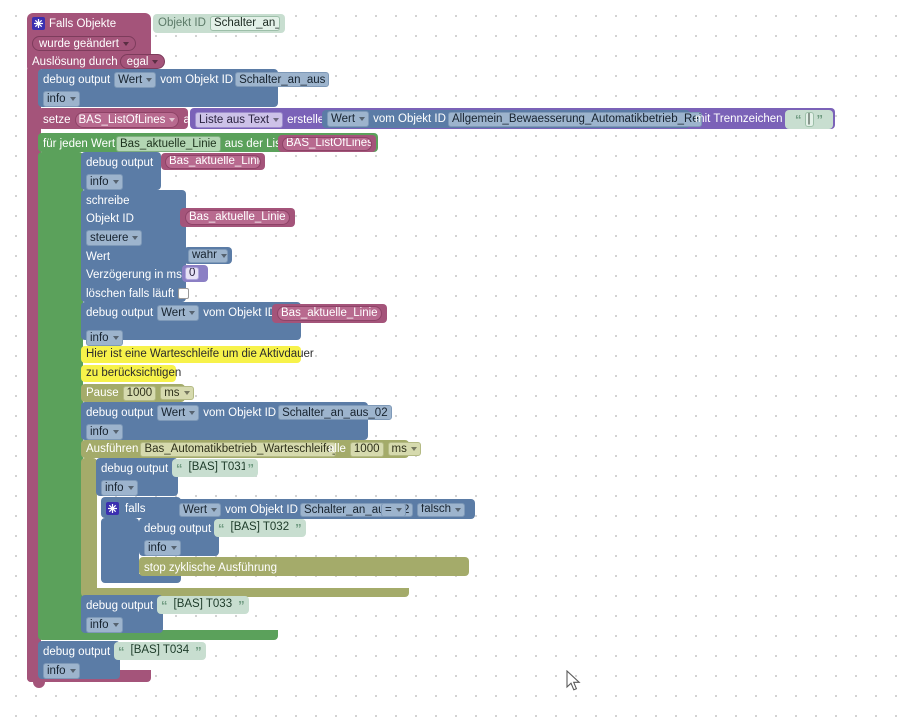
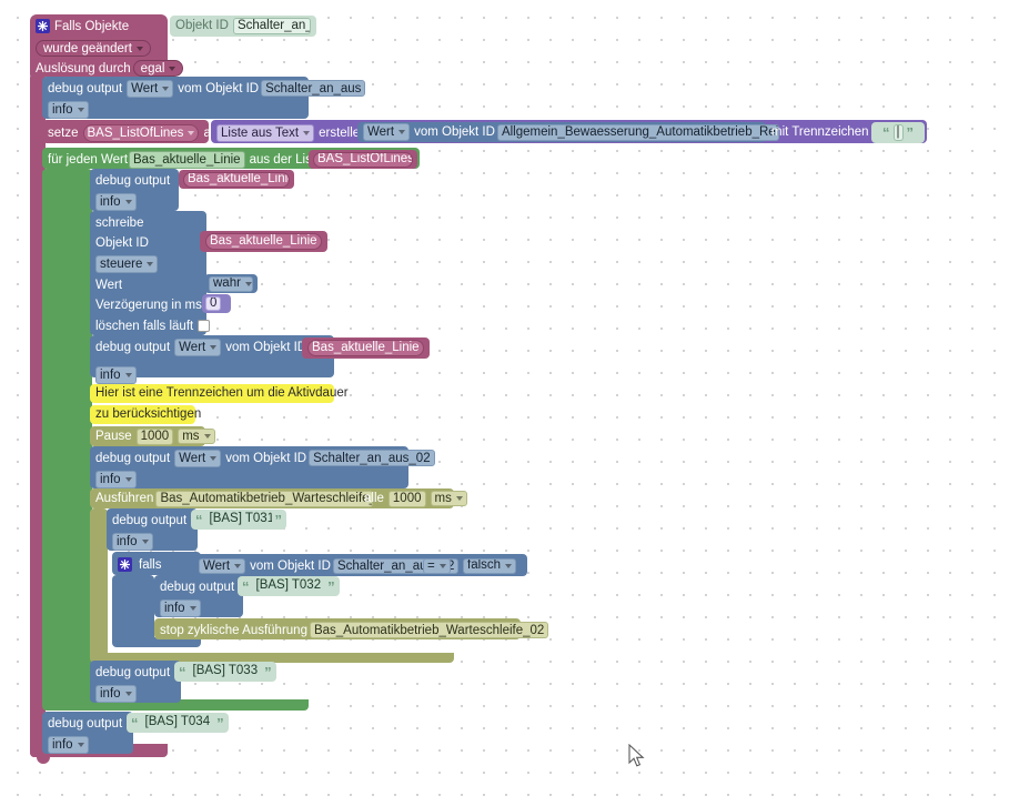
  Falls Objekte
  wurde geändert
  Auslösung durch
  egal
  Objekt ID
  Schalter_an_
  debug output
  Wert
  vom Objekt ID
  Schalter_an_aus
  info
  setze
  BAS_ListOfLines
  Liste aus Text
  erstelle
  Wert
  vom Objekt ID
  Allgemein_Bewaesserung_Automatikbetrieb_Rei
  mit Trennzeichen
  “
  |
  ”
  für jeden Wert
  Bas_aktuelle_Linie
  aus der Li
  BAS_ListOfLines
  debug output
  Bas_aktuelle_Lini
  info
  schreibe
  Objekt ID
  Bas_aktuelle_Linie
  steuere
  Wert
  wahr
  Verzögerung in ms
  0
  löschen falls läuft
  debug output
  Wert
  vom Objekt I
  Bas_aktuelle_Linie
  info
- Hier ist eine Warteschleife um die Aktivdauer
+ Hier ist eine Trennzeichen um die Aktivdauer
  zu berücksichtigen
  Pause
  1000
  ms
  debug output
  Wert
  vom Objekt ID
  Schalter_an_aus_02
  info
  Ausführen
  Bas_Automatikbetrieb_Warteschleife_
  alle
  1000
  ms
  debug output
  “
  [BAS] T031
  ”
  info
  falls
  Wert
  vom Objekt ID
  Schalter_an_a2
  =
  falsch
  debug output
  “
  [BAS] T032
  ”
  info
  stop zyklische Ausführung
+ Bas_Automatikbetrieb_Warteschleife_02
  debug output
  “
  [BAS] T033
  ”
  info
  debug output
  “
  [BAS] T034
  ”
  info
